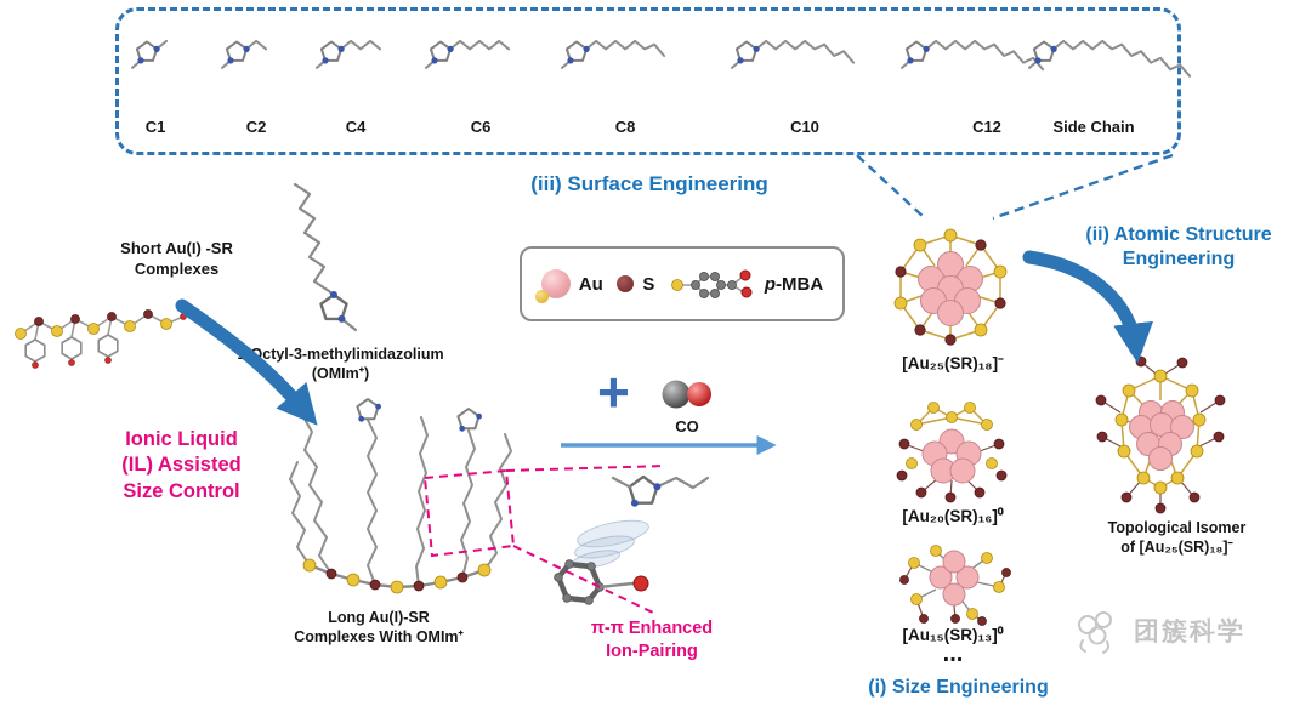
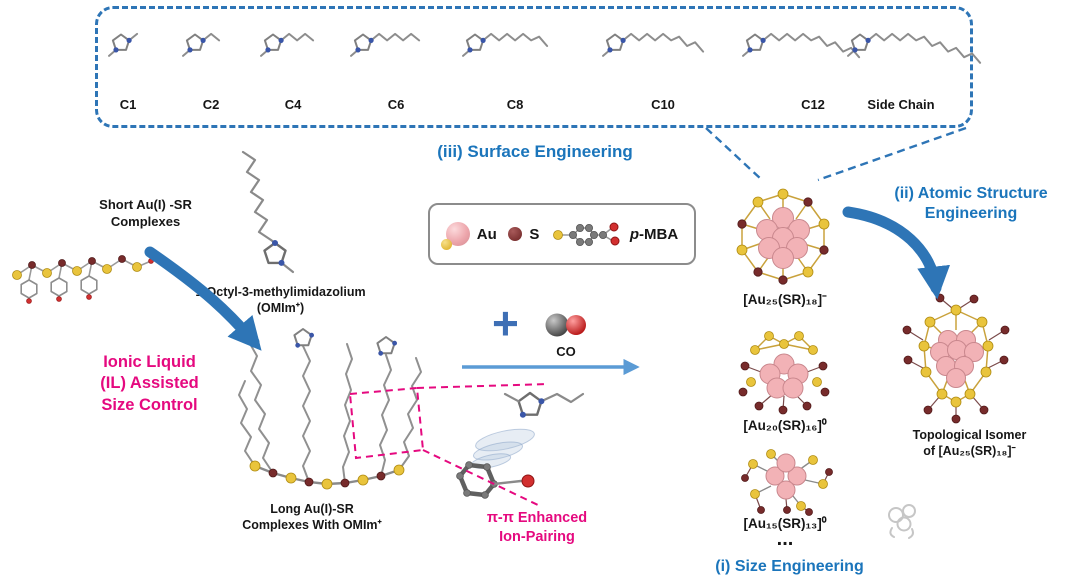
  C1
  C2
  C4
  C6
  C8
  C10
  C12
  Side Chain
  (iii) Surface Engineering
  Short Au(I) -SR
  Complexes
  ctyl-3-methylimidazolium
  (OMIm⁺)
  Ionic Liquid
  (IL) Assisted
  Size Control
  Au
  S
  p-MBA
  +
  CO
  Long Au(I)-SR
  Complexes With OMIm⁺
  π-π Enhanced
  Ion-Pairing
  [Au₂₅(SR)₁₈]⁻
  [Au₂₀(SR)₁₆]⁰
  [Au₁₅(SR)₁₃]⁰
  ...
  (i) Size Engineering
  (ii) Atomic Structure
  Engineering
  Topological Isomer
  of [Au₂₅(SR)₁₈]⁻
- 团簇科学
